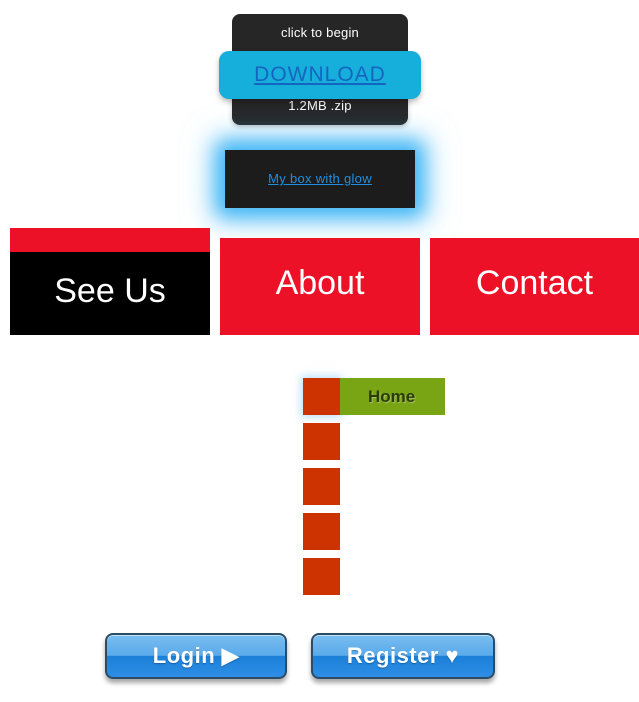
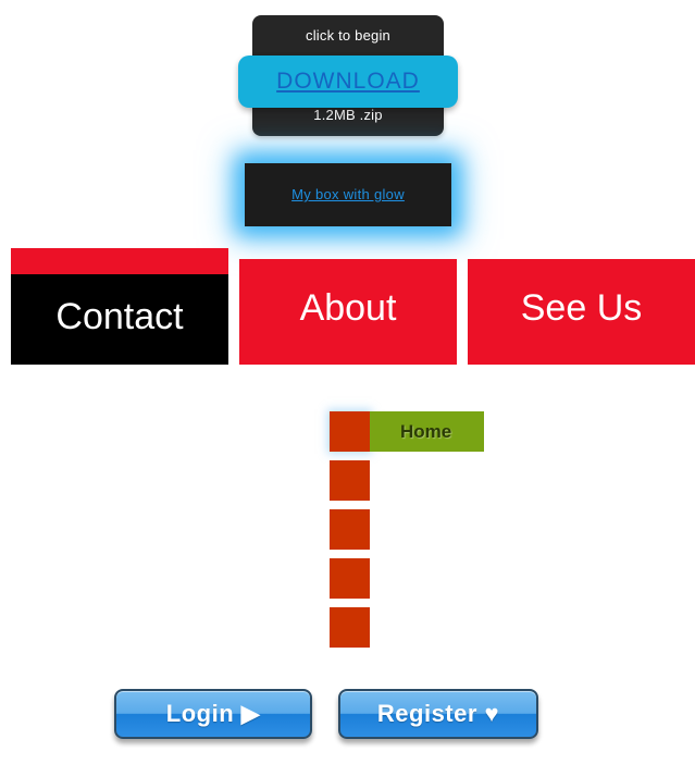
  click to begin
  1.2MB .zip
  DOWNLOAD
  My box with glow
- See Us
+ Contact
  About
- Contact
+ See Us
  Home
  Login ▶
  Register ♥
